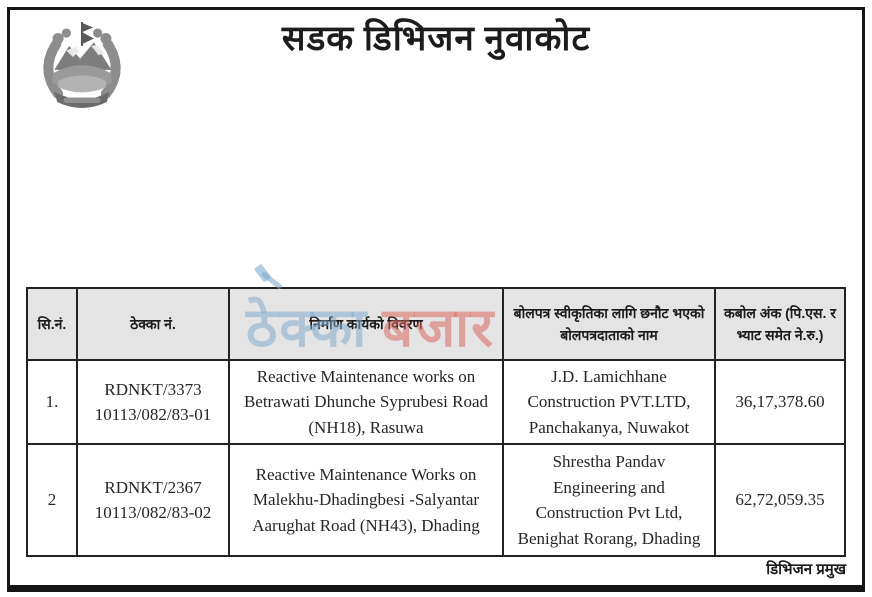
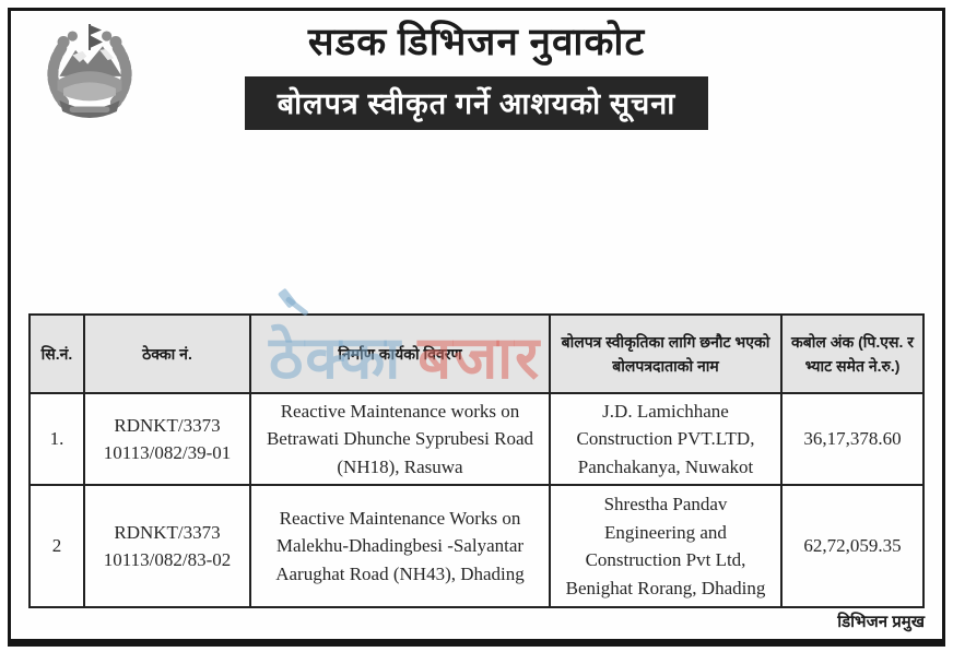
  सडक डिभिजन नुवाकोट
+ बोलपत्र स्वीकृत गर्ने आशयको सूचना
  सि.नं.	ठेक्का नं.	निर्माण कार्यको विवरण	बोलपत्र स्वीकृतिका लागि छनौट भएको बोलपत्रदाताको नाम	कबोल अंक (पि.एस. र भ्याट समेत ने.रु.)
- 1.	RDNKT/3373 10113/082/83-01	Reactive Maintenance works on Betrawati Dhunche Syprubesi Road (NH18), Rasuwa	J.D. Lamichhane Construction PVT.LTD, Panchakanya, Nuwakot	36,17,378.60
+ 1.	RDNKT/3373 10113/082/39-01	Reactive Maintenance works on Betrawati Dhunche Syprubesi Road (NH18), Rasuwa	J.D. Lamichhane Construction PVT.LTD, Panchakanya, Nuwakot	36,17,378.60
- 2	RDNKT/2367 10113/082/83-02	Reactive Maintenance Works on Malekhu-Dhadingbesi -Salyantar Aarughat Road (NH43), Dhading	Shrestha Pandav Engineering and Construction Pvt Ltd, Benighat Rorang, Dhading	62,72,059.35
+ 2	RDNKT/3373 10113/082/83-02	Reactive Maintenance Works on Malekhu-Dhadingbesi -Salyantar Aarughat Road (NH43), Dhading	Shrestha Pandav Engineering and Construction Pvt Ltd, Benighat Rorang, Dhading	62,72,059.35
  ठेक्का बजार
  डिभिजन प्रमुख
